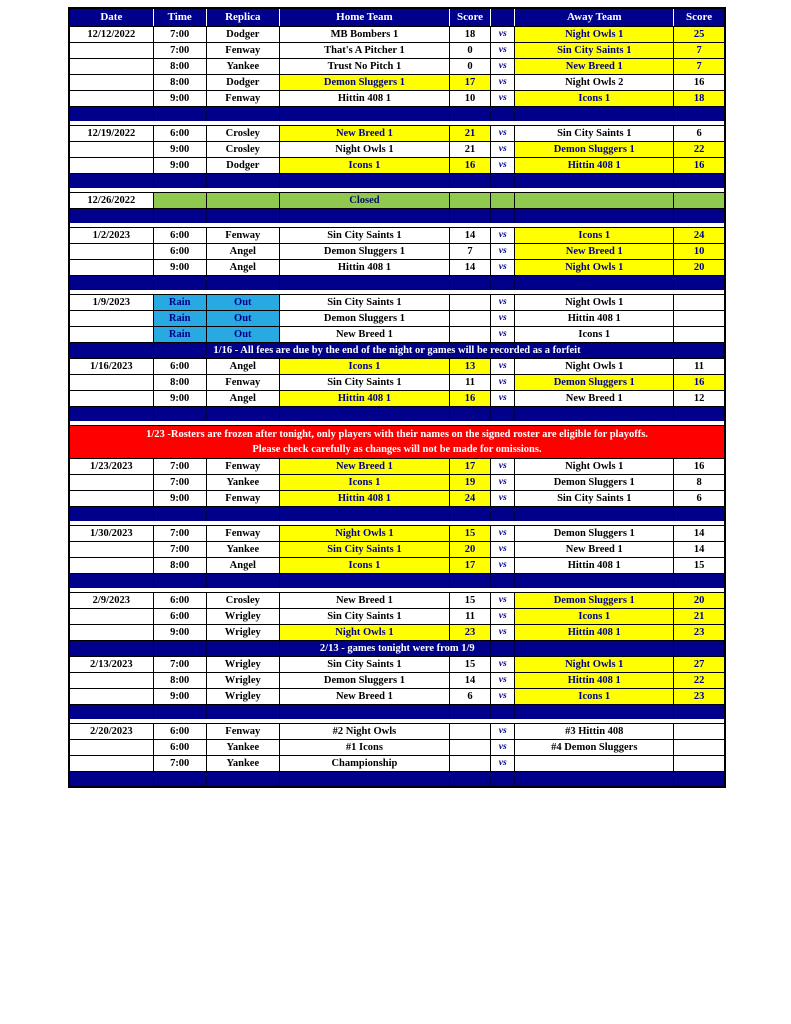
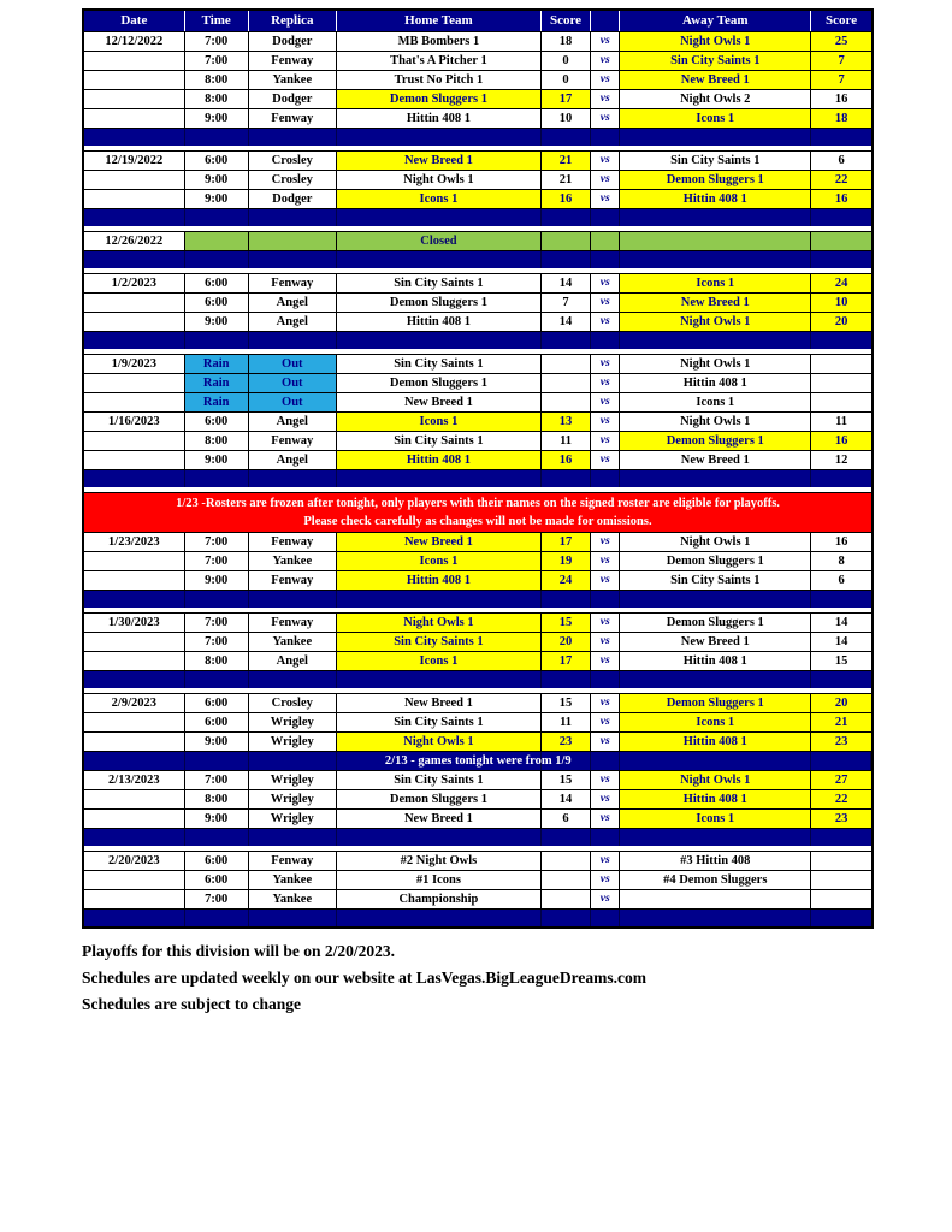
  Date
  Time
  Replica
  Home Team
  Score
  Away Team
  Score
  12/12/2022
  7:00
  Dodger
  MB Bombers 1
  18
  vs
  Night Owls 1
  25
  7:00
  Fenway
  That's A Pitcher 1
  0
  vs
  Sin City Saints 1
  7
  8:00
  Yankee
  Trust No Pitch 1
  0
  vs
  New Breed 1
  7
  8:00
  Dodger
  Demon Sluggers 1
  17
  vs
  Night Owls 2
  16
  9:00
  Fenway
  Hittin 408 1
  10
  vs
  Icons 1
  18
  12/19/2022
  6:00
  Crosley
  New Breed 1
  21
  vs
  Sin City Saints 1
  6
  9:00
  Crosley
  Night Owls 1
  21
  vs
  Demon Sluggers 1
  22
  9:00
  Dodger
  Icons 1
  16
  vs
  Hittin 408 1
  16
  12/26/2022
  Closed
  1/2/2023
  6:00
  Fenway
  Sin City Saints 1
  14
  vs
  Icons 1
  24
  6:00
  Angel
  Demon Sluggers 1
  7
  vs
  New Breed 1
  10
  9:00
  Angel
  Hittin 408 1
  14
  vs
  Night Owls 1
  20
  1/9/2023
  Rain
  Out
  Sin City Saints 1
  vs
  Night Owls 1
  Rain
  Out
  Demon Sluggers 1
  vs
  Hittin 408 1
  Rain
  Out
  New Breed 1
  vs
  Icons 1
- 1/16 - All fees are due by the end of the night or games will be recorded as a forfeit
  1/16/2023
  6:00
  Angel
  Icons 1
  13
  vs
  Night Owls 1
  11
  8:00
  Fenway
  Sin City Saints 1
  11
  vs
  Demon Sluggers 1
  16
  9:00
  Angel
  Hittin 408 1
  16
  vs
  New Breed 1
  12
  1/23 -Rosters are frozen after tonight, only players with their names on the signed roster are eligible for playoffs.
  Please check carefully as changes will not be made for omissions.
  1/23/2023
  7:00
  Fenway
  New Breed 1
  17
  vs
  Night Owls 1
  16
  7:00
  Yankee
  Icons 1
  19
  vs
  Demon Sluggers 1
  8
  9:00
  Fenway
  Hittin 408 1
  24
  vs
  Sin City Saints 1
  6
  1/30/2023
  7:00
  Fenway
  Night Owls 1
  15
  vs
  Demon Sluggers 1
  14
  7:00
  Yankee
  Sin City Saints 1
  20
  vs
  New Breed 1
  14
  8:00
  Angel
  Icons 1
  17
  vs
  Hittin 408 1
  15
  2/9/2023
  6:00
  Crosley
  New Breed 1
  15
  vs
  Demon Sluggers 1
  20
  6:00
  Wrigley
  Sin City Saints 1
  11
  vs
  Icons 1
  21
  9:00
  Wrigley
  Night Owls 1
  23
  vs
  Hittin 408 1
  23
  2/13 - games tonight were from 1/9
  2/13/2023
  7:00
  Wrigley
  Sin City Saints 1
  15
  vs
  Night Owls 1
  27
  8:00
  Wrigley
  Demon Sluggers 1
  14
  vs
  Hittin 408 1
  22
  9:00
  Wrigley
  New Breed 1
  6
  vs
  Icons 1
  23
  2/20/2023
  6:00
  Fenway
  #2 Night Owls
  vs
  #3 Hittin 408
  6:00
  Yankee
  #1 Icons
  vs
  #4 Demon Sluggers
  7:00
  Yankee
  Championship
  vs
+ Playoffs for this division will be on 2/20/2023.
+ Schedules are updated weekly on our website at LasVegas.BigLeagueDreams.com
+ Schedules are subject to change
